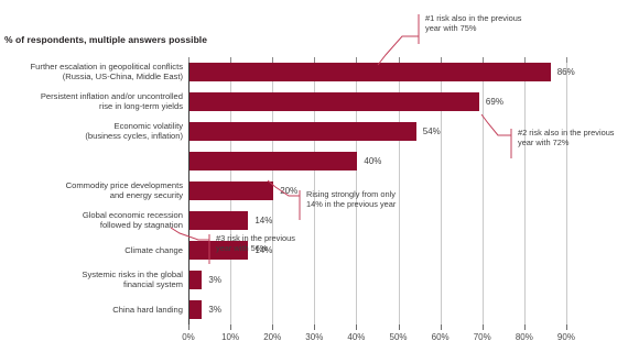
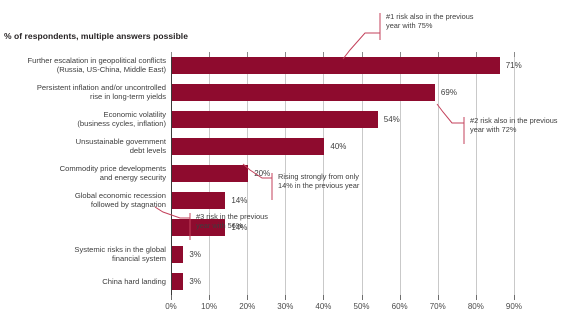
  % of respondents, multiple answers possible
  Further escalation in geopolitical conflicts
  (Russia, US-China, Middle East)
  Persistent inflation and/or uncontrolled
  rise in long-term yields
  Economic volatility
  (business cycles, inflation)
+ Unsustainable government
+ debt levels
  Commodity price developments
  and energy security
  Global economic recession
  followed by stagnation
- Climate change
  Systemic risks in the global
  financial system
  China hard landing
- 86%
+ 71%
  69%
  54%
  40%
  20%
  14%
  14%
  3%
  3%
  0%
  10%
  20%
  30%
  40%
  50%
  60%
  70%
  80%
  90%
  #1 risk also in the previous
  year with 75%
  #2 risk also in the previous
  year with 72%
  Rising strongly from only
  14% in the previous year
  #3 risk in the previous
  year with 56%
